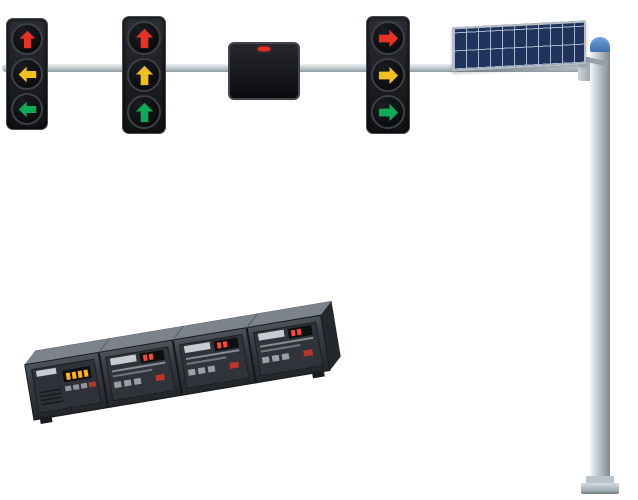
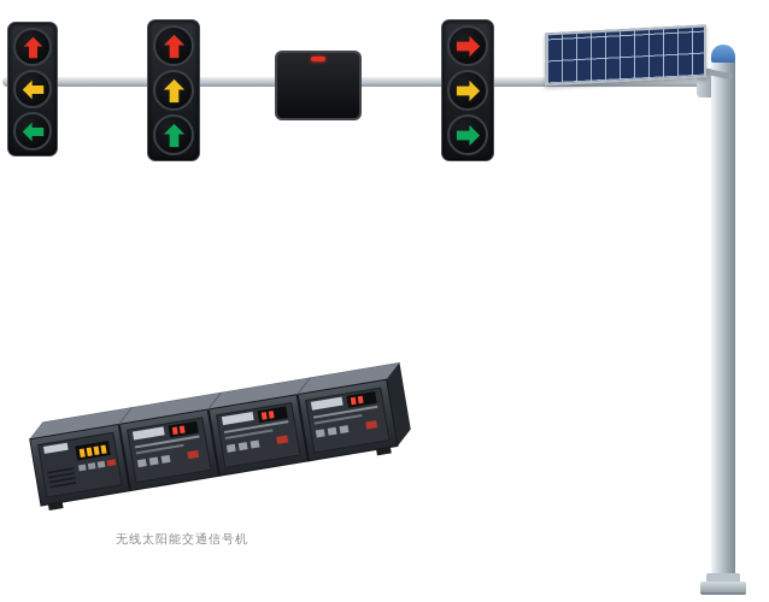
+ 无线太阳能交通信号机
